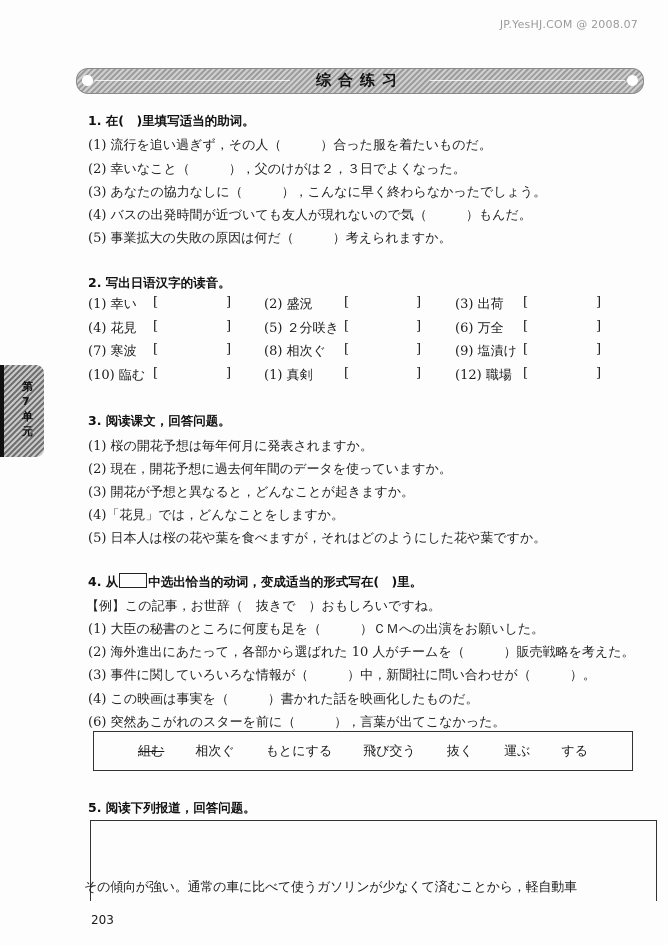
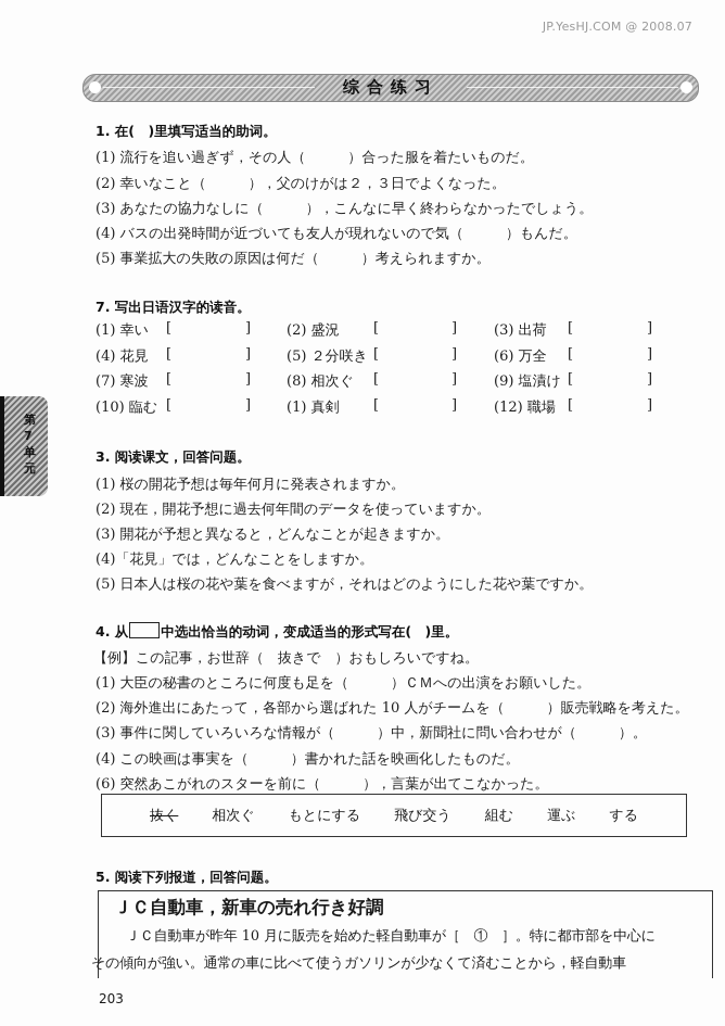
  JP.YesHJ.COM @ 2008.07
  综合练习
  第7单元
  1. 在( )里填写适当的助词。
  (1) 流行を追い過ぎず，その人（ ）合った服を着たいものだ。
  (2) 幸いなこと（ ），父のけがは２，３日でよくなった。
  (3) あなたの協力なしに（ ），こんなに早く終わらなかったでしょう。
  (4) バスの出発時間が近づいても友人が現れないので気（ ）もんだ。
  (5) 事業拡大の失敗の原因は何だ（ ）考えられますか。
- 2. 写出日语汉字的读音。
+ 7. 写出日语汉字的读音。
  (1) 幸い
  [
  ]
  (2) 盛況
  [
  ]
  (3) 出荷
  [
  ]
  (4) 花見
  [
  ]
  (5) ２分咲き
  [
  ]
  (6) 万全
  [
  ]
  (7) 寒波
  [
  ]
  (8) 相次ぐ
  [
  ]
  (9) 塩漬け
  [
  ]
  (10) 臨む
  [
  ]
  (1) 真剣
  [
  ]
  (12) 職場
  [
  ]
  3. 阅读课文，回答问题。
  (1) 桜の開花予想は毎年何月に発表されますか。
  (2) 現在，開花予想に過去何年間のデータを使っていますか。
  (3) 開花が予想と異なると，どんなことが起きますか。
  (4)「花見」では，どんなことをしますか。
  (5) 日本人は桜の花や葉を食べますが，それはどのようにした花や葉ですか。
  4. 从 中选出恰当的动词，变成适当的形式写在( )里。
  【例】この記事，お世辞（ 抜きで ）おもしろいですね。
  (1) 大臣の秘書のところに何度も足を（ ）ＣＭへの出演をお願いした。
  (2) 海外進出にあたって，各部から選ばれた 10 人がチームを（ ）販売戦略を考えた。
  (3) 事件に関していろいろな情報が（ ）中，新聞社に問い合わせが（ ）。
  (4) この映画は事実を（ ）書かれた話を映画化したものだ。
  (6) 突然あこがれのスターを前に（ ），言葉が出てこなかった。
- 組む
+ 抜く
  相次ぐ
  もとにする
  飛び交う
- 抜く
+ 組む
  運ぶ
  する
  5. 阅读下列报道，回答问题。
+ ＪＣ自動車，新車の売れ行き好調
+ ＪＣ自動車が昨年 10 月に販売を始めた軽自動車が［ ① ］。特に都市部を中心に
  その傾向が強い。通常の車に比べて使うガソリンが少なくて済むことから，軽自動車
  203
